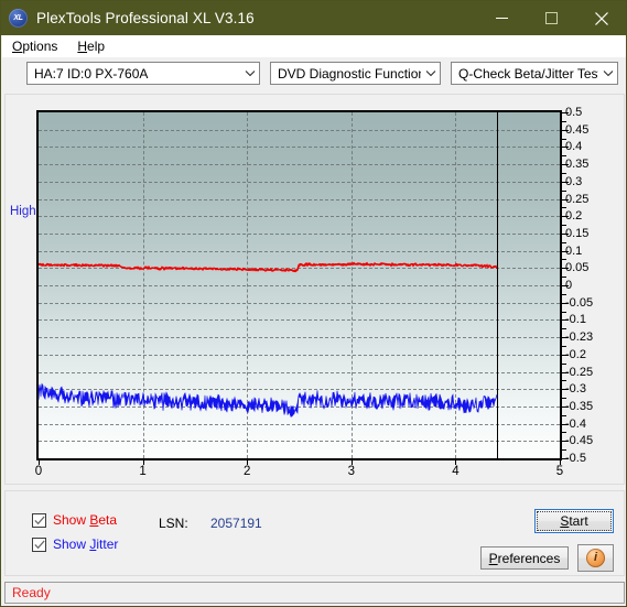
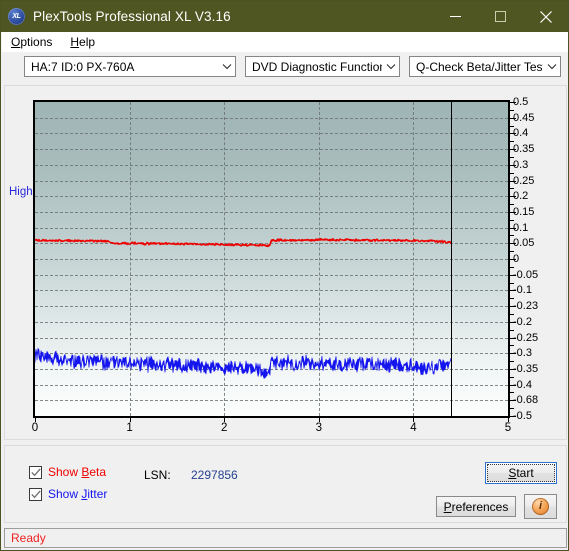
  PlexTools Professional XL V3.16
  Options
  Help
  HA:7 ID:0 PX-760A
  DVD Diagnostic Functio
  Q-Check Beta/Jitter Tes
  High
  0.5
  0.45
  0.4
  0.35
  0.3
  0.25
  0.2
  0.15
  0.1
  0.05
  0
  -0.05
  -0.1
  -0.23
  -0.2
  -0.25
  -0.3
  -0.35
  -0.4
- -0.45
+ -0.68
  -0.5
  0
  1
  2
  3
  4
  5
  Show Beta
  Show Jitter
  LSN:
- 2057191
+ 2297856
  Start
  Preferences
  i
  Ready
